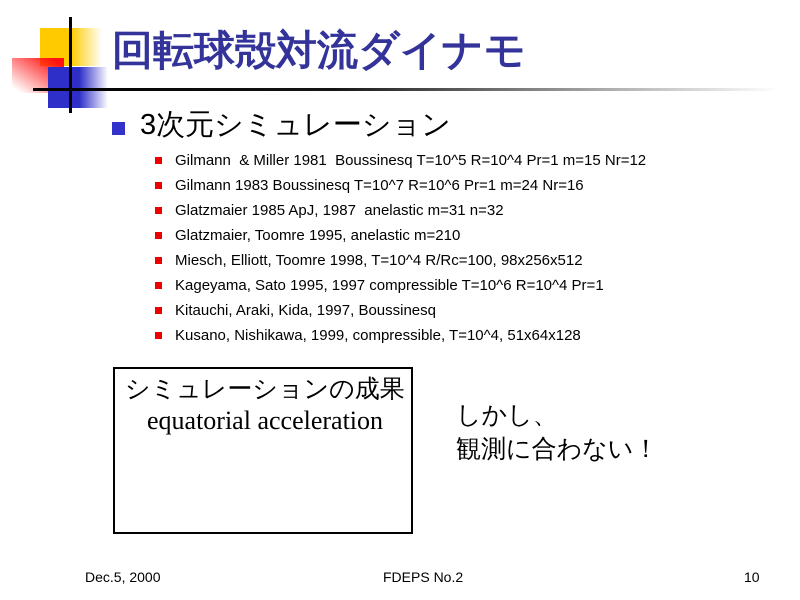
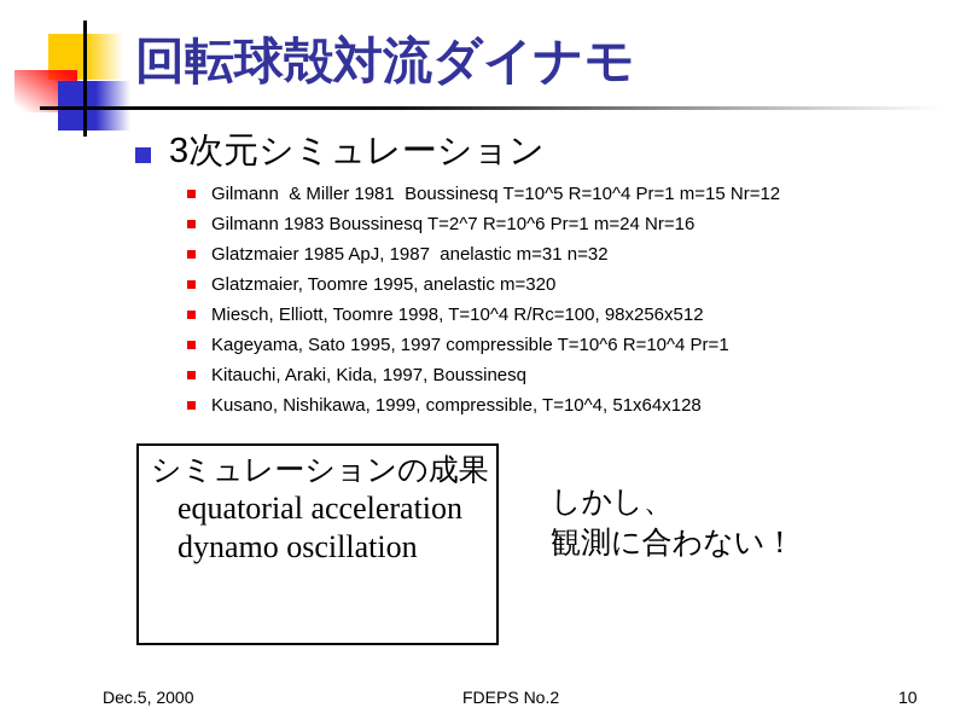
  回転球殻対流ダイナモ
  3次元シミュレーション
  Gilmann & Miller 1981 Boussinesq T=10^5 R=10^4 Pr=1 m=15 Nr=12
- Gilmann 1983 Boussinesq T=10^7 R=10^6 Pr=1 m=24 Nr=16
+ Gilmann 1983 Boussinesq T=2^7 R=10^6 Pr=1 m=24 Nr=16
  Glatzmaier 1985 ApJ, 1987 anelastic m=31 n=32
- Glatzmaier, Toomre 1995, anelastic m=210
+ Glatzmaier, Toomre 1995, anelastic m=320
  Miesch, Elliott, Toomre 1998, T=10^4 R/Rc=100, 98x256x512
  Kageyama, Sato 1995, 1997 compressible T=10^6 R=10^4 Pr=1
  Kitauchi, Araki, Kida, 1997, Boussinesq
  Kusano, Nishikawa, 1999, compressible, T=10^4, 51x64x128
  シミュレーションの成果
  equatorial acceleration
+ dynamo oscillation
  しかし、
  観測に合わない！
  Dec.5, 2000
  FDEPS No.2
  10
